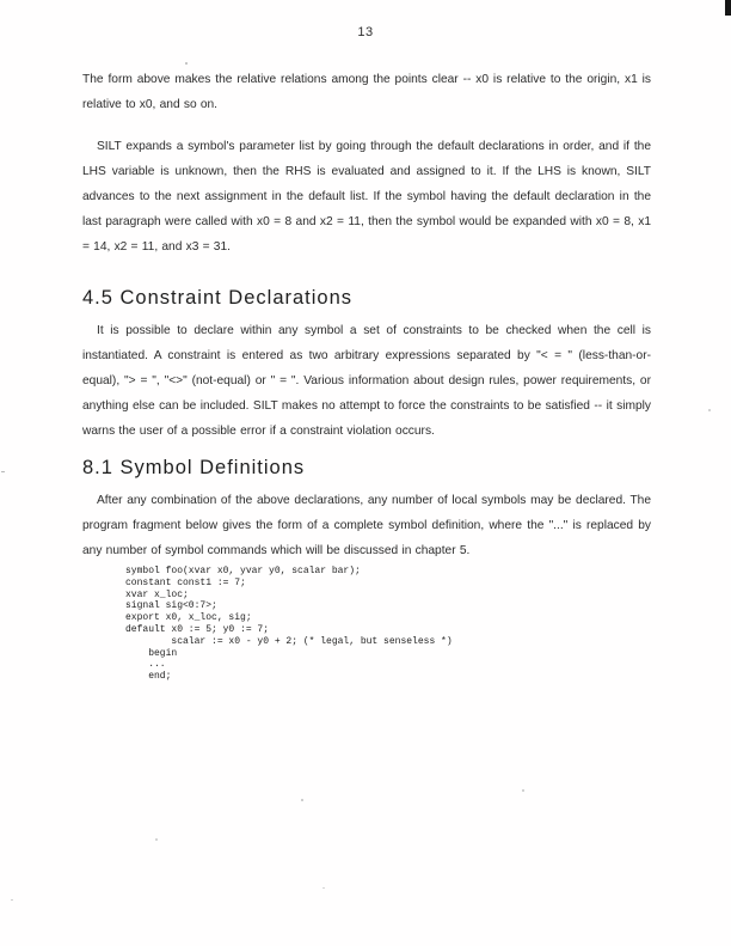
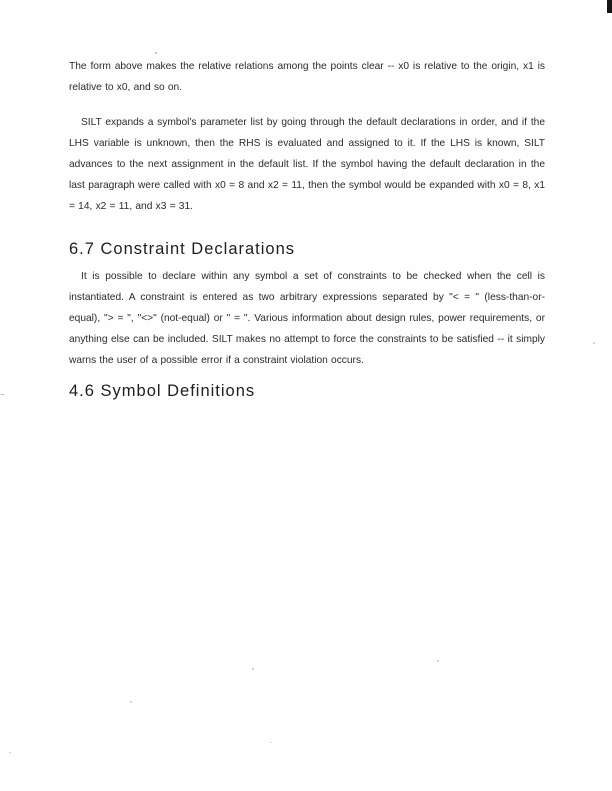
- 13
  The form above makes the relative relations among the points clear -- x0 is relative to the origin, x1 is relative to x0, and so on.
  SILT expands a symbol's parameter list by going through the default declarations in order, and if the LHS variable is unknown, then the RHS is evaluated and assigned to it. If the LHS is known, SILT advances to the next assignment in the default list. If the symbol having the default declaration in the last paragraph were called with x0 = 8 and x2 = 11, then the symbol would be expanded with x0 = 8, x1 = 14, x2 = 11, and x3 = 31.
- 4.5 Constraint Declarations
+ 6.7 Constraint Declarations
  It is possible to declare within any symbol a set of constraints to be checked when the cell is instantiated. A constraint is entered as two arbitrary expressions separated by "< = " (less-than-or-equal), "> = ", "<>" (not-equal) or " = ". Various information about design rules, power requirements, or anything else can be included. SILT makes no attempt to force the constraints to be satisfied -- it simply warns the user of a possible error if a constraint violation occurs.
- 8.1 Symbol Definitions
+ 4.6 Symbol Definitions
- After any combination of the above declarations, any number of local symbols may be declared. The program fragment below gives the form of a complete symbol definition, where the "..." is replaced by any number of symbol commands which will be discussed in chapter 5.
- symbol foo(xvar x0, yvar y0, scalar bar);
- constant const1 := 7;
- xvar x_loc;
- signal sig<0:7>;
- export x0, x_loc, sig;
- default x0 := 5; y0 := 7;
- scalar := x0 - y0 + 2; (* legal, but senseless *)
- begin
- ...
- end;
